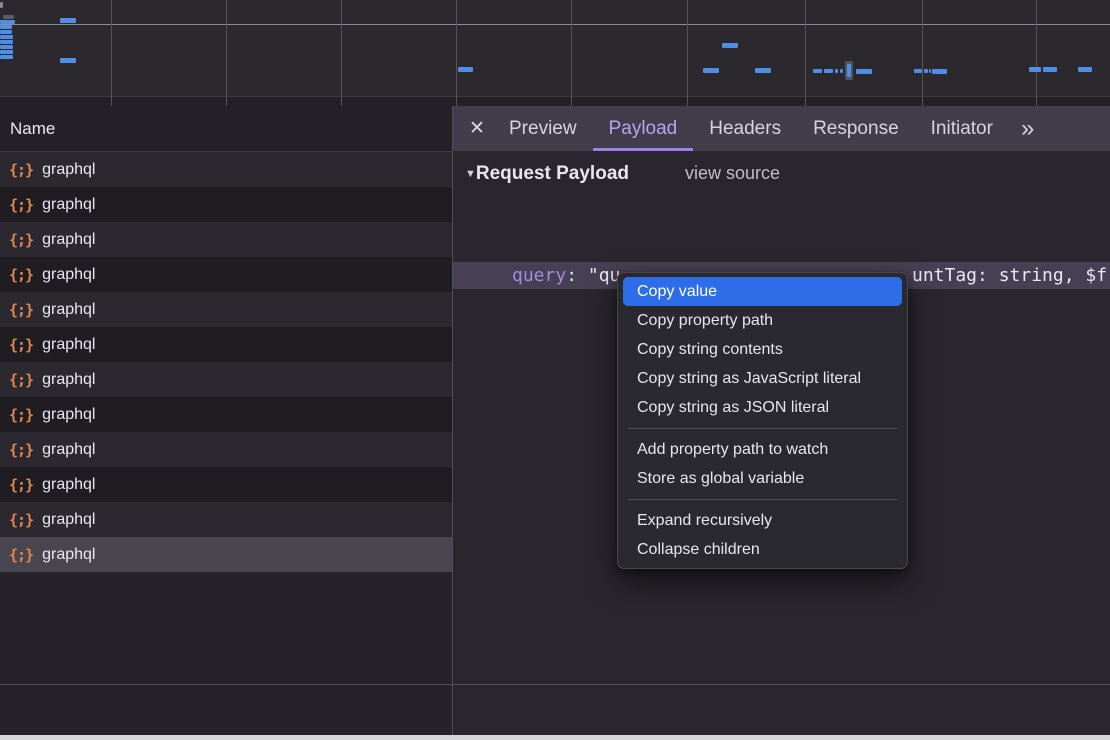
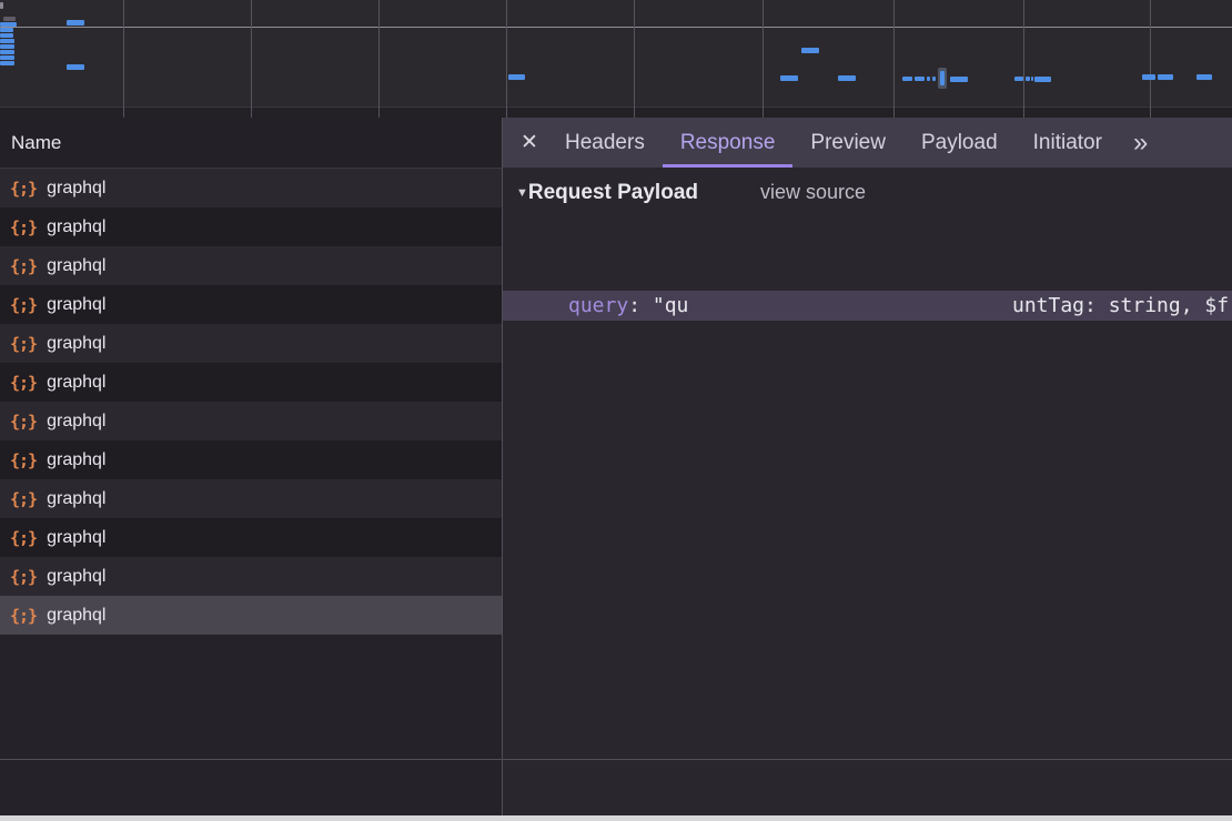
  Name
  {;}
  graphql
  {;}
  graphql
  {;}
  graphql
  {;}
  graphql
  {;}
  graphql
  {;}
  graphql
  {;}
  graphql
  {;}
  graphql
  {;}
  graphql
  {;}
  graphql
  {;}
  graphql
  {;}
  graphql
  ✕
- Preview
+ Headers
- Payload
+ Response
- Headers
+ Preview
- Response
+ Payload
  Initiator
  »
  ▼Request Payload view source
  query: "qu
  untTag: string, $f
- Copy value
- Copy property path
- Copy string contents
- Copy string as JavaScript literal
- Copy string as JSON literal
- Add property path to watch
- Store as global variable
- Expand recursively
- Collapse children
